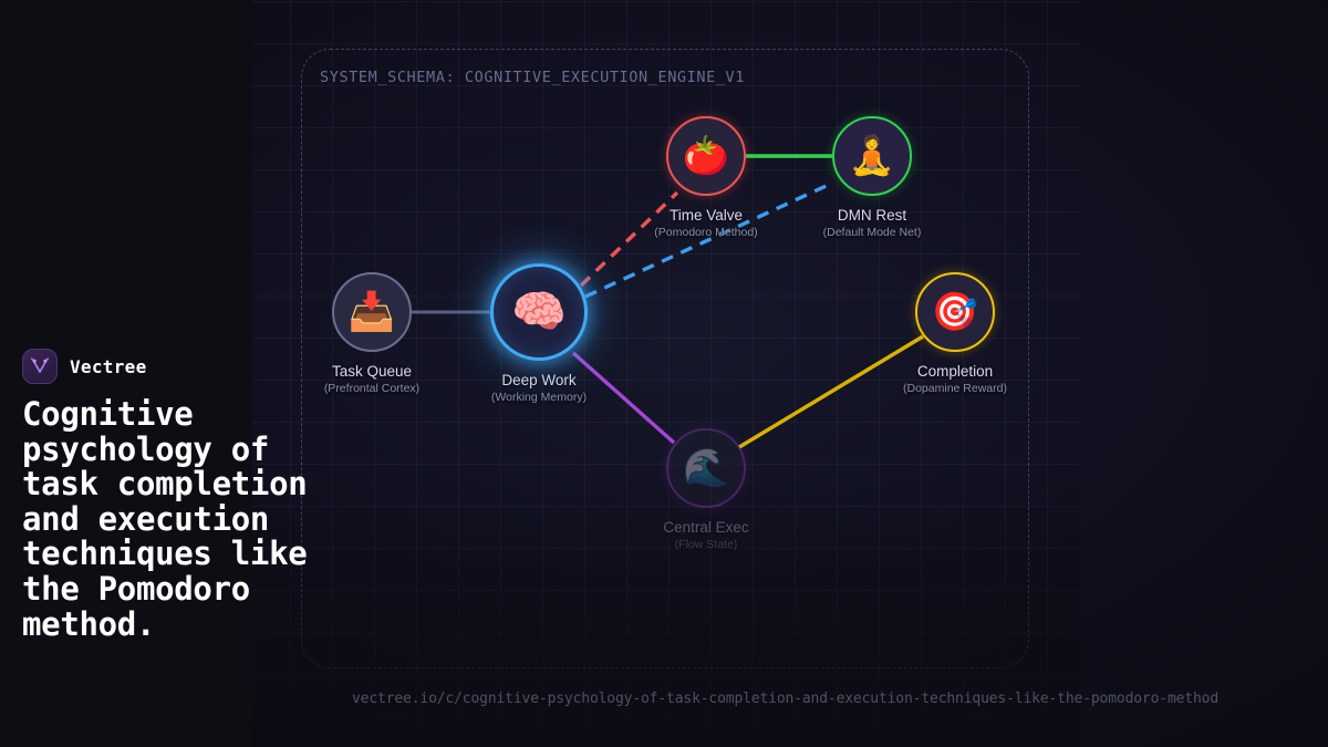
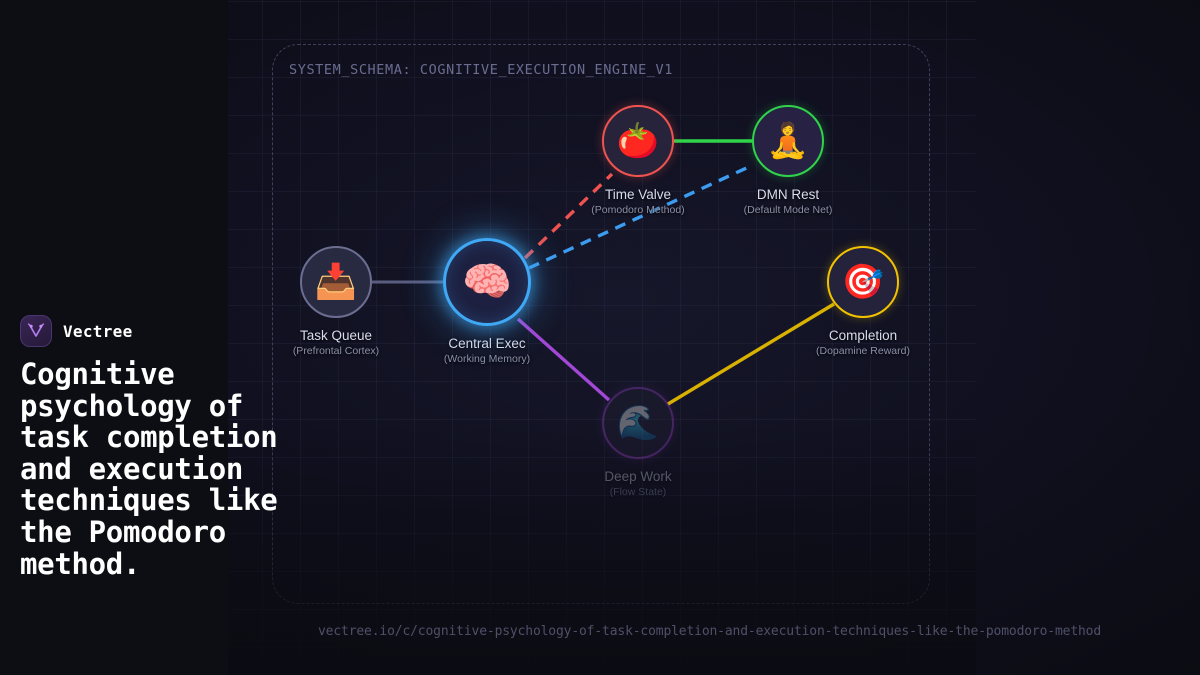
  📥
  Task Queue
  (Prefrontal Cortex)
  🧠
- Deep Work
+ Central Exec
  (Working Memory)
  🍅
  Time Valve
  (Pomodoro Method)
  🧘
  DMN Rest
  (Default Mode Net)
  🎯
  Completion
  (Dopamine Reward)
  🌊
- Central Exec
+ Deep Work
  (Flow State)
  vectree.io/c/cognitive-psychology-of-task-completion-and-execution-techniques-like-the-pomodoro-method
  Vectree
  Cognitive psychology of task completion and execution techniques like the Pomodoro method.
